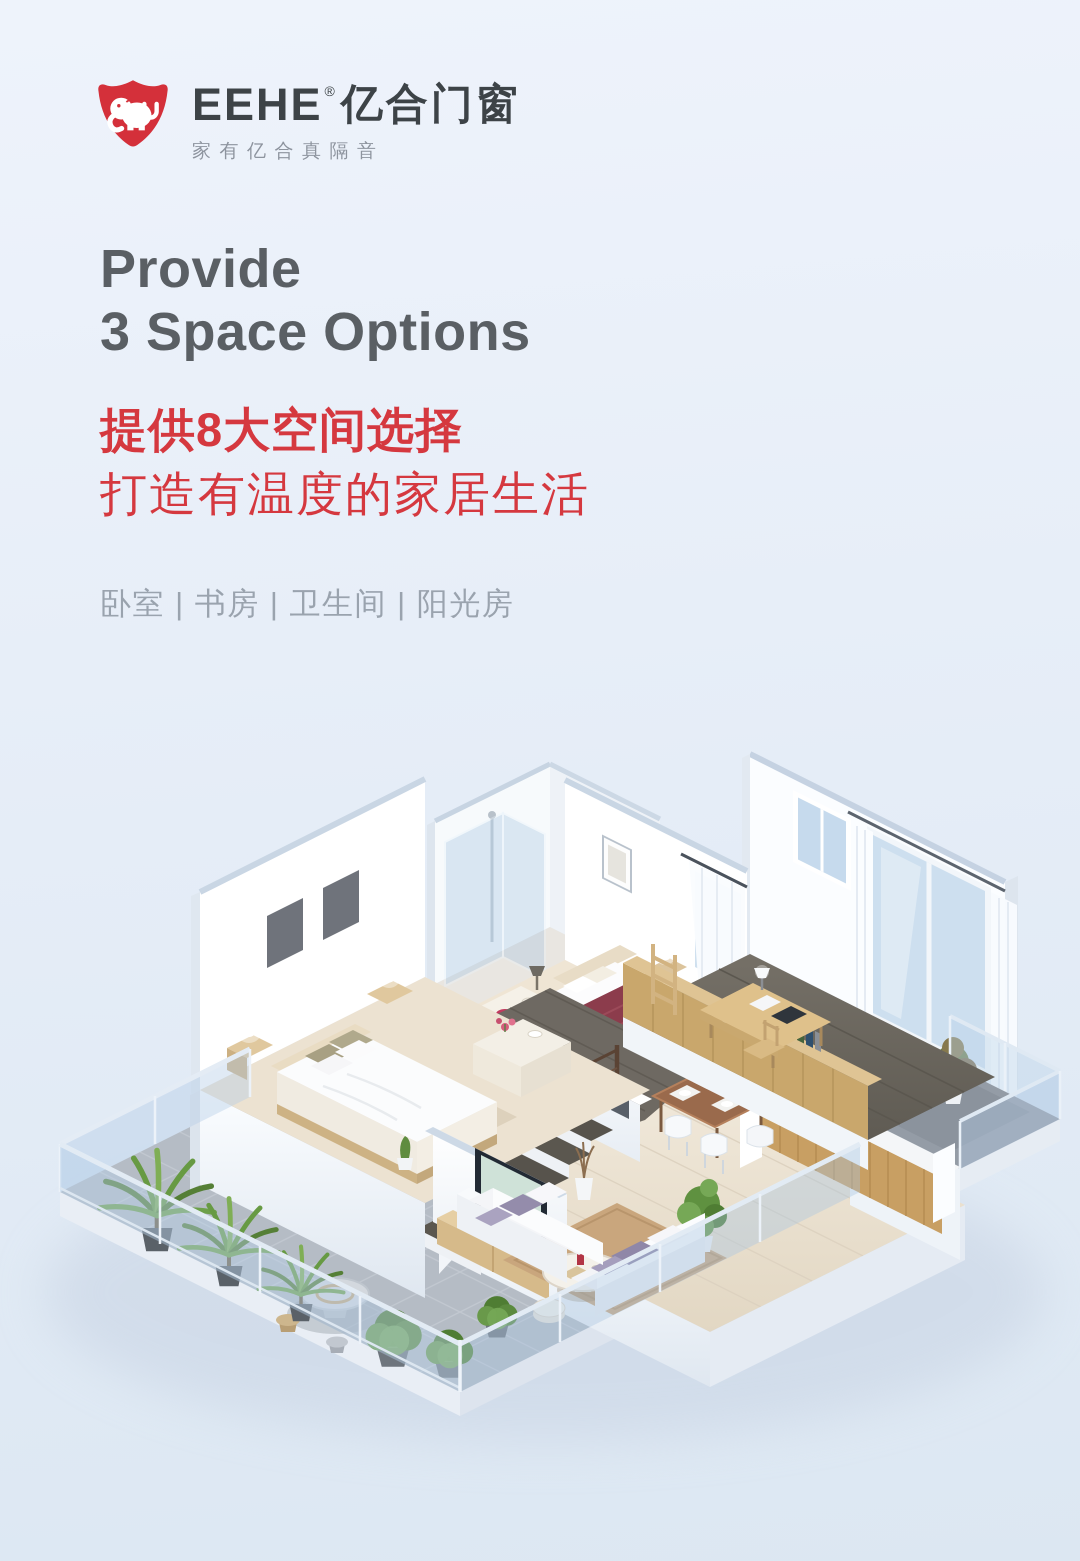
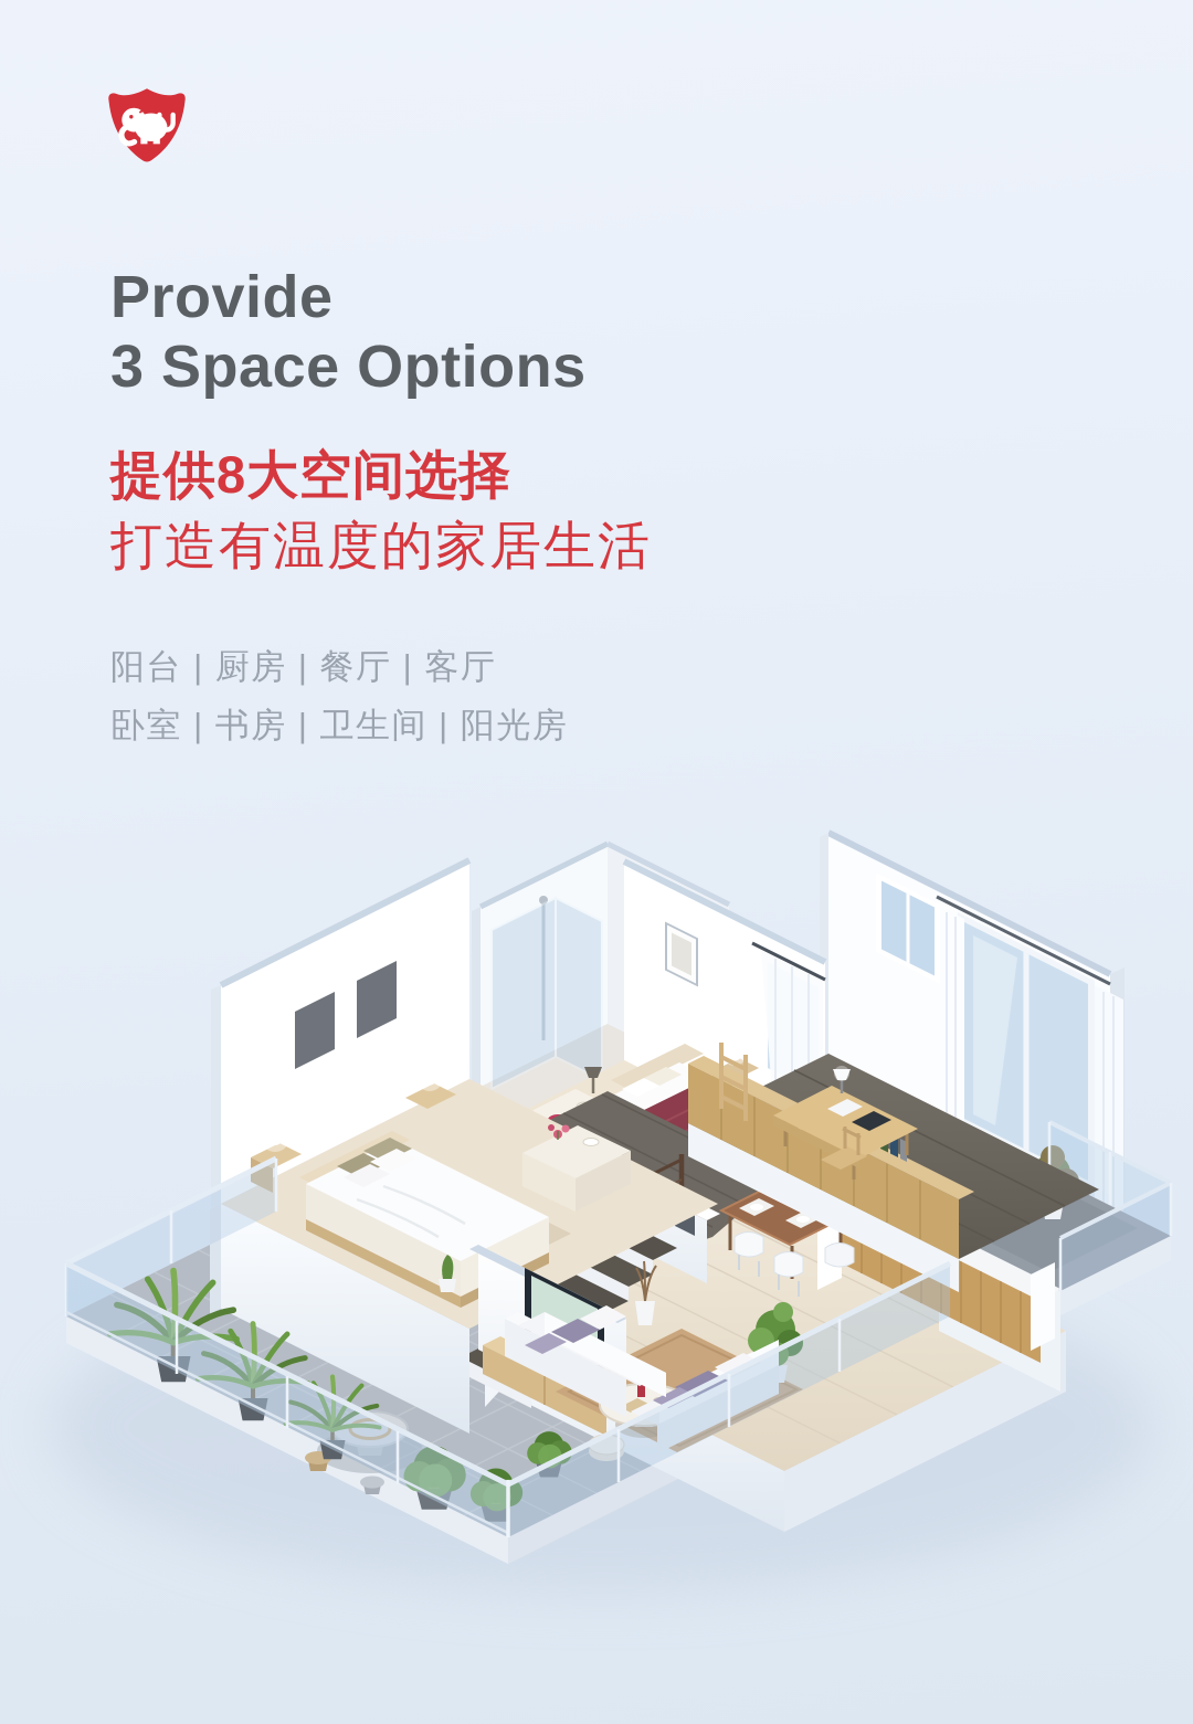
- EEHE
- ®
- 亿合门窗
- 家有亿合真隔音
  Provide
  3 Space Options
  提供8大空间选择
  打造有温度的家居生活
+ 阳台 | 厨房 | 餐厅 | 客厅
  卧室 | 书房 | 卫生间 | 阳光房
